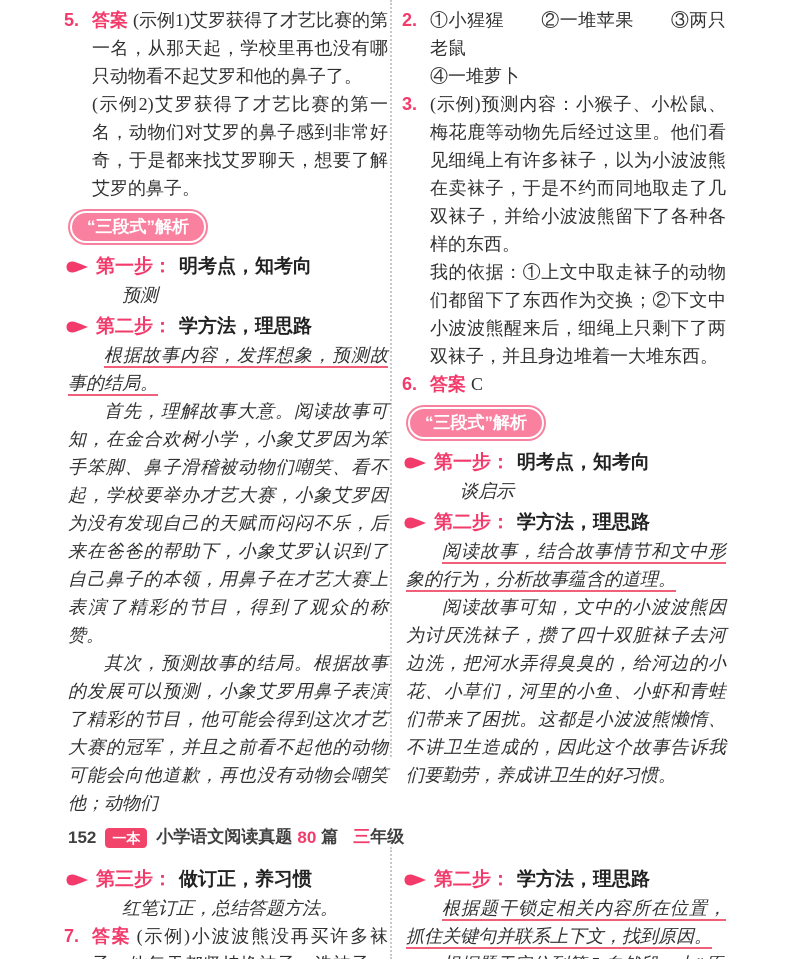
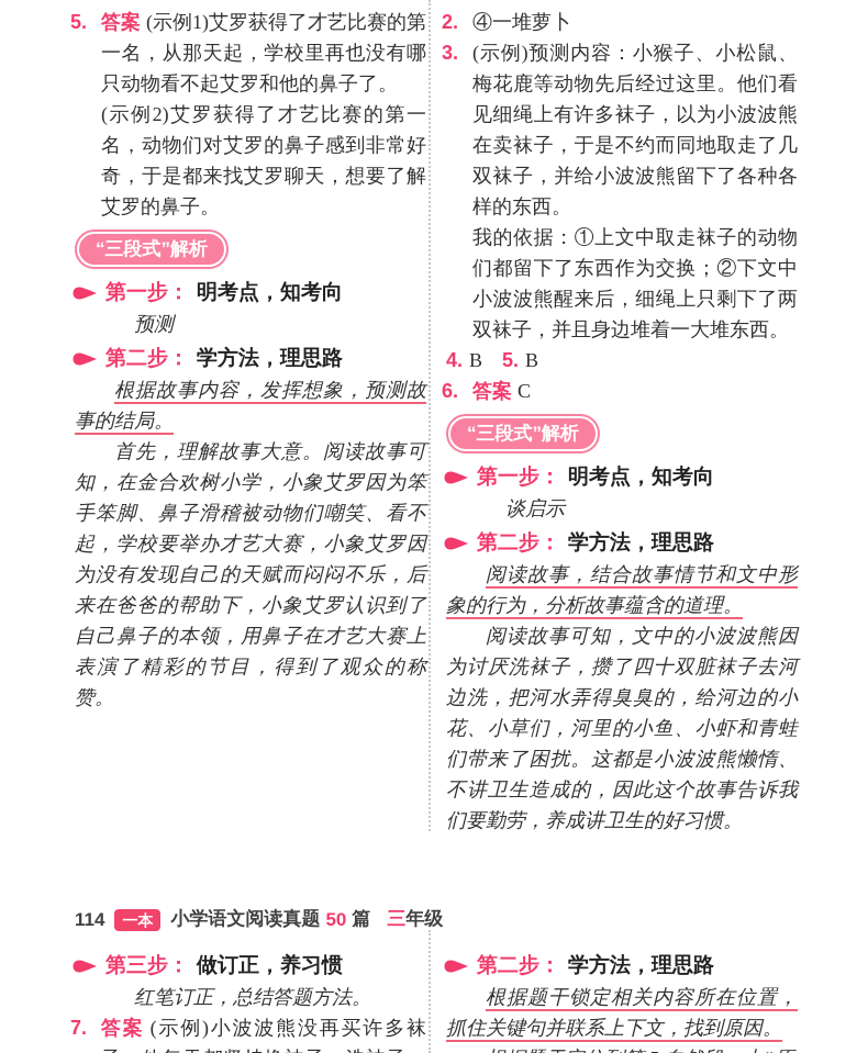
  5.
  答案 (示例1)艾罗获得了才艺比赛的第一名，从那天起，学校里再也没有哪只动物看不起艾罗和他的鼻子了。
  (示例2)艾罗获得了才艺比赛的第一名，动物们对艾罗的鼻子感到非常好奇，于是都来找艾罗聊天，想要了解艾罗的鼻子。
  “三段式”解析
  第一步：
  明考点，知考向
  预测
  第二步：
  学方法，理思路
  根据故事内容，发挥想象，预测故事的结局。
  首先，理解故事大意。阅读故事可知，在金合欢树小学，小象艾罗因为笨手笨脚、鼻子滑稽被动物们嘲笑、看不起，学校要举办才艺大赛，小象艾罗因为没有发现自己的天赋而闷闷不乐，后来在爸爸的帮助下，小象艾罗认识到了自己鼻子的本领，用鼻子在才艺大赛上表演了精彩的节目，得到了观众的称赞。
- 其次，预测故事的结局。根据故事的发展可以预测，小象艾罗用鼻子表演了精彩的节目，他可能会得到这次才艺大赛的冠军，并且之前看不起他的动物可能会向他道歉，再也没有动物会嘲笑他；动物们
  2.
- ①小猩猩 ②一堆苹果 ③两只老鼠
  ④一堆萝卜
  3.
  (示例)预测内容：小猴子、小松鼠、梅花鹿等动物先后经过这里。他们看见细绳上有许多袜子，以为小波波熊在卖袜子，于是不约而同地取走了几双袜子，并给小波波熊留下了各种各样的东西。
  我的依据：①上文中取走袜子的动物们都留下了东西作为交换；②下文中小波波熊醒来后，细绳上只剩下了两双袜子，并且身边堆着一大堆东西。
+ 4. B 5. B
  6.
  答案 C
  “三段式”解析
  第一步：
  明考点，知考向
  谈启示
  第二步：
  学方法，理思路
  阅读故事，结合故事情节和文中形象的行为，分析故事蕴含的道理。
  阅读故事可知，文中的小波波熊因为讨厌洗袜子，攒了四十双脏袜子去河边洗，把河水弄得臭臭的，给河边的小花、小草们，河里的小鱼、小虾和青蛙们带来了困扰。这都是小波波熊懒惰、不讲卫生造成的，因此这个故事告诉我们要勤劳，养成讲卫生的好习惯。
- 152
+ 114
  一本
  小学语文阅读真题
- 80
+ 50
  篇
  三年级
  第三步：
  做订正，养习惯
  红笔订正，总结答题方法。
  7.
  第二步：
  学方法，理思路
  根据题干锁定相关内容所在位置，抓住关键句并联系上下文，找到原因。
